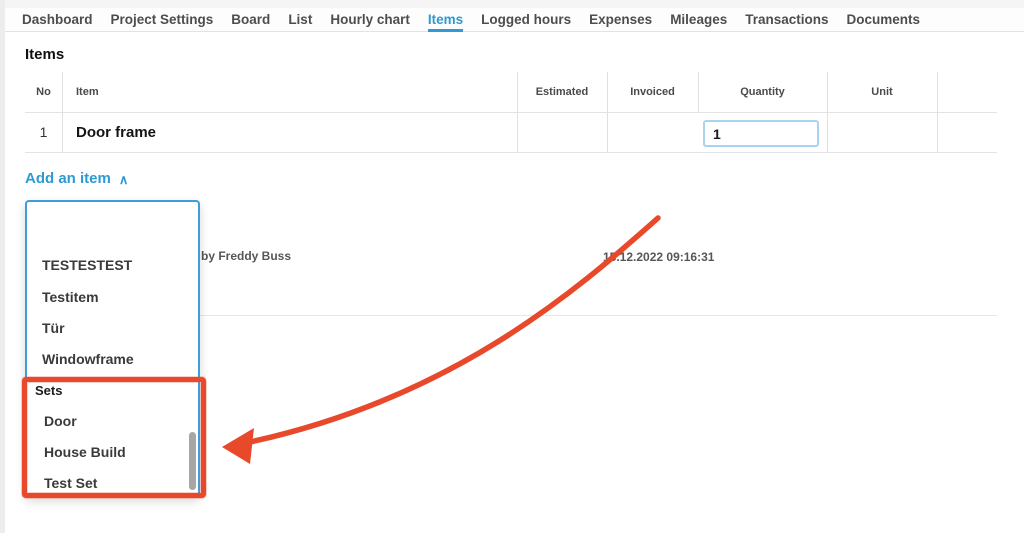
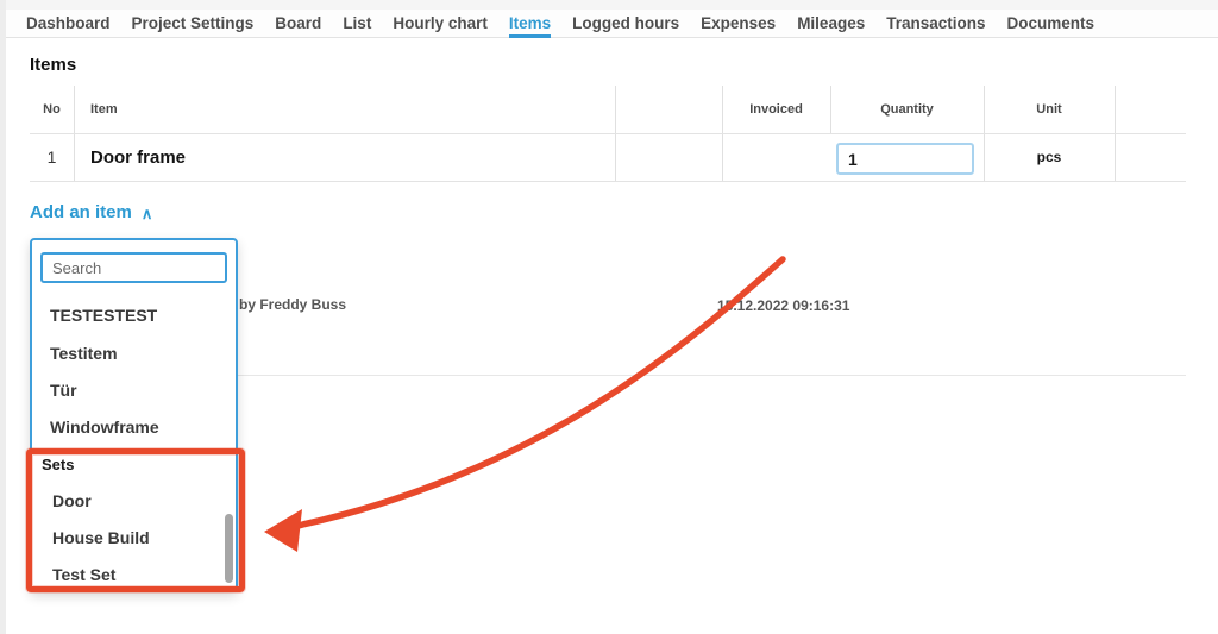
  Dashboard
  Project Settings
  Board
  List
  Hourly chart
  Items
  Logged hours
  Expenses
  Mileages
  Transactions
  Documents
  Items
  No
  Item
- Estimated
  Invoiced
  Quantity
  Unit
  1
  Door frame
  1
+ pcs
  Add an item
  ∧
  by Freddy Buss
  1.12.2022 09:16:31
+ Search
  TESTESTEST
  Testitem
  Tür
  Windowframe
  Sets
  Door
  House Build
  Test Set
